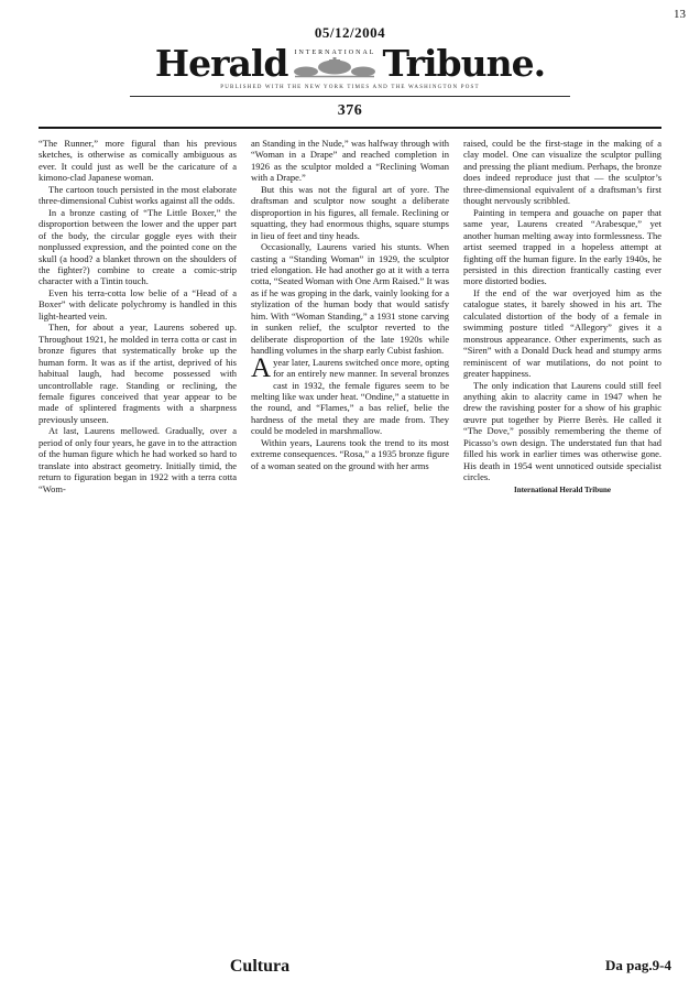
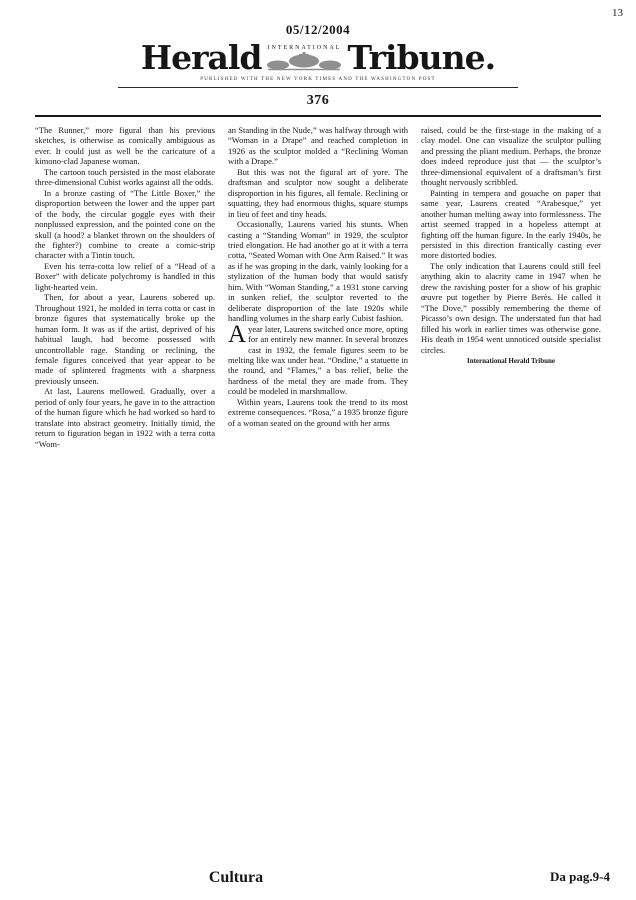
  13
  05/12/2004
  Herald
  Tribune.
  376
  “The Runner,” more figural than his previous sketches, is otherwise as comically ambiguous as ever. It could just as well be the caricature of a kimono-clad Japanese woman.
  The cartoon touch persisted in the most elaborate three-dimensional Cubist works against all the odds.
  In a bronze casting of “The Little Boxer,” the disproportion between the lower and the upper part of the body, the circular goggle eyes with their nonplussed expression, and the pointed cone on the skull (a hood? a blanket thrown on the shoulders of the fighter?) combine to create a comic-strip character with a Tintin touch.
- Even his terra-cotta low belie of a “Head of a Boxer” with delicate polychromy is handled in this light-hearted vein.
+ Even his terra-cotta low relief of a “Head of a Boxer” with delicate polychromy is handled in this light-hearted vein.
  Then, for about a year, Laurens sobered up. Throughout 1921, he molded in terra cotta or cast in bronze figures that systematically broke up the human form. It was as if the artist, deprived of his habitual laugh, had become possessed with uncontrollable rage. Standing or reclining, the female figures conceived that year appear to be made of splintered fragments with a sharpness previously unseen.
  At last, Laurens mellowed. Gradually, over a period of only four years, he gave in to the attraction of the human figure which he had worked so hard to translate into abstract geometry. Initially timid, the return to figuration began in 1922 with a terra cotta “Wom-
  an Standing in the Nude,” was halfway through with “Woman in a Drape” and reached completion in 1926 as the sculptor molded a “Reclining Woman with a Drape.”
  But this was not the figural art of yore. The draftsman and sculptor now sought a deliberate disproportion in his figures, all female. Reclining or squatting, they had enormous thighs, square stumps in lieu of feet and tiny heads.
  Occasionally, Laurens varied his stunts. When casting a “Standing Woman” in 1929, the sculptor tried elongation. He had another go at it with a terra cotta, “Seated Woman with One Arm Raised.” It was as if he was groping in the dark, vainly looking for a stylization of the human body that would satisfy him. With “Woman Standing,” a 1931 stone carving in sunken relief, the sculptor reverted to the deliberate disproportion of the late 1920s while handling volumes in the sharp early Cubist fashion.
  A
  year later, Laurens switched once more, opting for an entirely new manner. In several bronzes cast in 1932, the female figures seem to be melting like wax under heat. “Ondine,” a statuette in the round, and “Flames,” a bas relief, belie the hardness of the metal they are made from. They could be modeled in marshmallow.
  Within years, Laurens took the trend to its most extreme consequences. “Rosa,” a 1935 bronze figure of a woman seated on the ground with her arms
  raised, could be the first-stage in the making of a clay model. One can visualize the sculptor pulling and pressing the pliant medium. Perhaps, the bronze does indeed reproduce just that — the sculptor’s three-dimensional equivalent of a draftsman’s first thought nervously scribbled.
  Painting in tempera and gouache on paper that same year, Laurens created “Arabesque,” yet another human melting away into formlessness. The artist seemed trapped in a hopeless attempt at fighting off the human figure. In the early 1940s, he persisted in this direction frantically casting ever more distorted bodies.
- If the end of the war overjoyed him as the catalogue states, it barely showed in his art. The calculated distortion of the body of a female in swimming posture titled “Allegory” gives it a monstrous appearance. Other experiments, such as “Siren” with a Donald Duck head and stumpy arms reminiscent of war mutilations, do not point to greater happiness.
  The only indication that Laurens could still feel anything akin to alacrity came in 1947 when he drew the ravishing poster for a show of his graphic œuvre put together by Pierre Berès. He called it “The Dove,” possibly remembering the theme of Picasso’s own design. The understated fun that had filled his work in earlier times was otherwise gone. His death in 1954 went unnoticed outside specialist circles.
  International Herald Tribune
  Cultura
  Da pag.9-4
